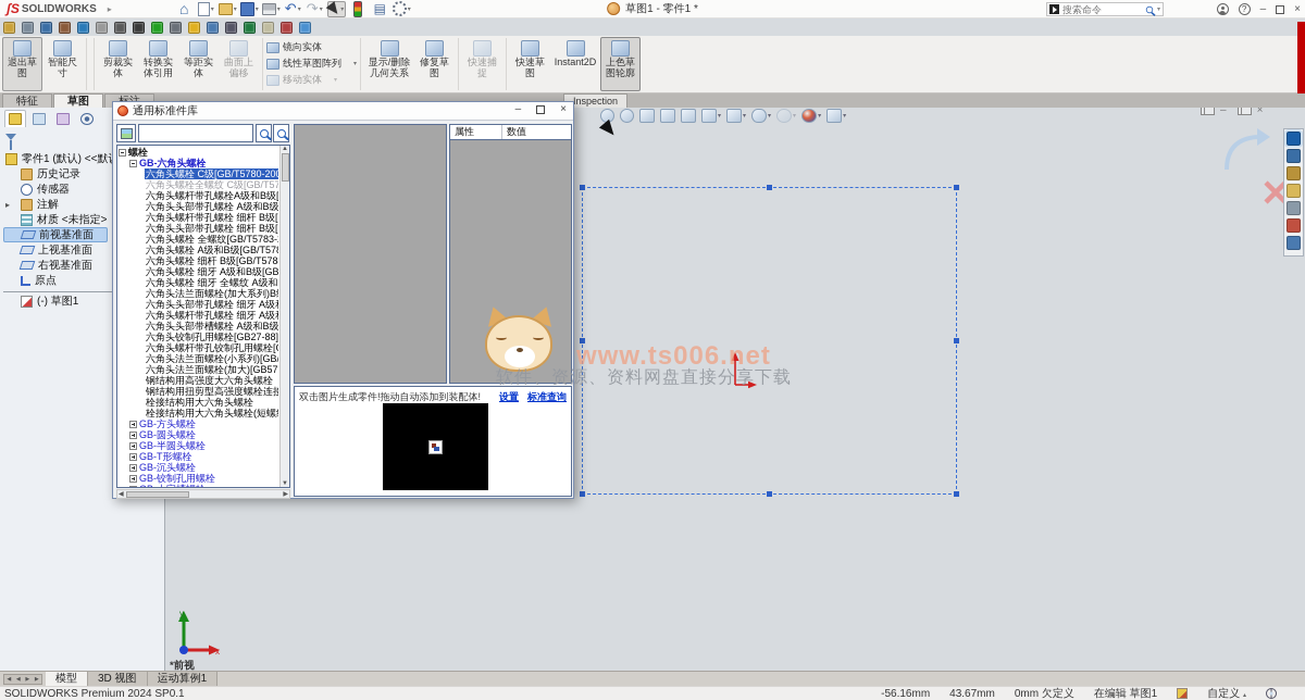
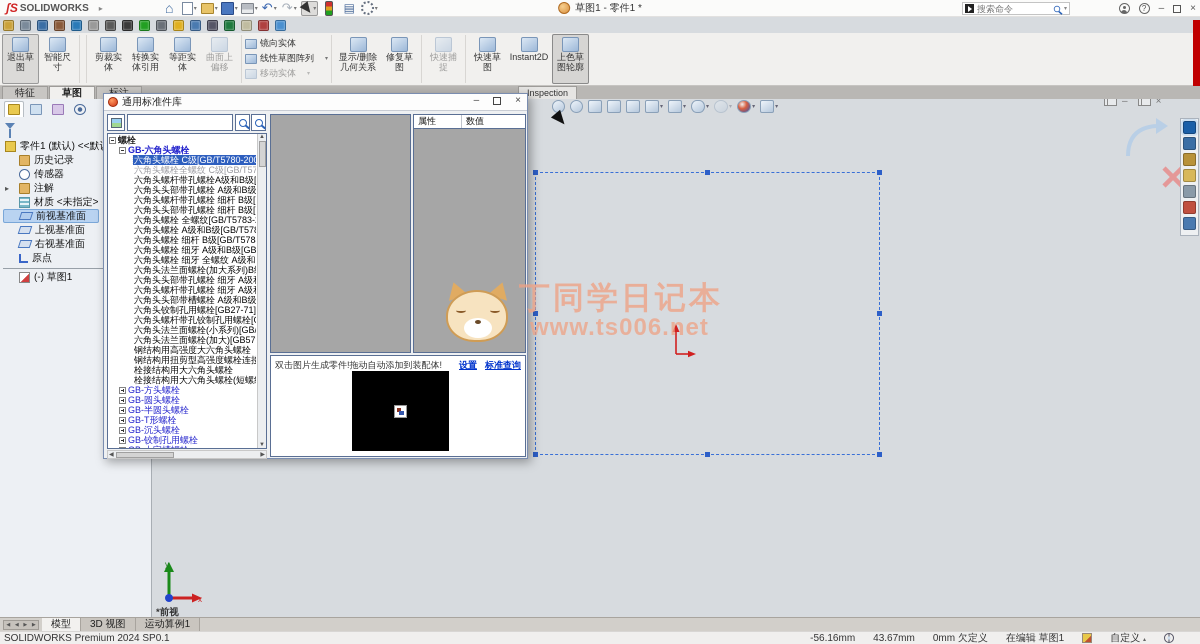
  ʃS
  SOLIDWORKS
  ▸
  草图1 - 零件1 *
  搜索命令
  ?
  –
  ×
  退出草图
  智能尺寸
  剪裁实体
  转换实体引用
  等距实体
  曲面上偏移
  镜向实体
  线性草图阵列
  移动实体
  显示/删除几何关系
  修复草图
  快速捕捉
  快速草图
  Instant2D
  上色草图轮廓
  特征
  草图
  Inspection
  零件1 (默认) <<默
  历史记录
  传感器
  注解
  材质 <未指定>
  前视基准面
  上视基准面
  右视基准面
  原点
  (-) 草图1
  –
  ×
  y
  x
  *前视
  通用标准件库
  –
  ×
  螺栓
  GB-六角头螺栓
  六角头螺栓 C级[GB/T5780-20
  六角头螺栓全螺纹 C级[GB/T57
  六角头螺杆带孔螺栓A级和B级[
  六角头头部带孔螺栓 A级和B级
  六角头螺杆带孔螺栓 细杆 B级[
  六角头头部带孔螺栓 细杆 B级[
  六角头螺栓 全螺纹[GB/T5783-
  六角头螺栓 A级和B级[GB/T57
  六角头螺栓 细杆 B级[GB/T578
  六角头螺栓 细牙 A级和B级[GB
  六角头螺栓 细牙 全螺纹 A级和
  六角头法兰面螺栓(加大系列)B
  六角头头部带孔螺栓 细牙 A级
  六角头螺杆带孔螺栓 细牙 A级
  六角头头部带槽螺栓 A级和B级
- 六角头铰制孔用螺栓[GB27-88]
+ 六角头铰制孔用螺栓[GB27-71]
  六角头螺杆带孔铰制孔用螺栓[
  六角头法兰面螺栓(小系列)[GB/
  六角头法兰面螺栓(加大)[GB57
  钢结构用高强度大六角头螺栓
  钢结构用扭剪型高强度螺栓连接
  栓接结构用大六角头螺栓
  栓接结构用大六角头螺栓(短螺
  GB-方头螺栓
  GB-圆头螺栓
  GB-半圆头螺栓
  GB-T形螺栓
  GB-沉头螺栓
  GB-铰制孔用螺栓
  属性
  数值
  双击图片生成零件!拖动自动添加到装配体!
  设置
  标准查询
+ 丁同学日记本
  www.ts006.net
- 软件、资源、资料网盘直接分享下载
  模型
  3D 视图
  运动算例1
  SOLIDWORKS Premium 2024 SP0.1
  -56.16mm
  43.67mm
  0mm 欠定义
  在编辑 草图1
  自定义
